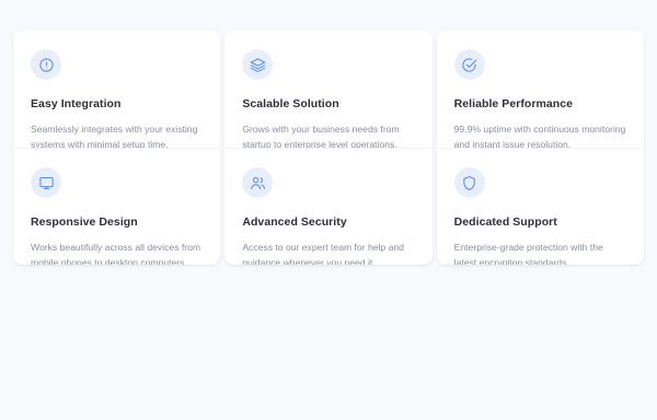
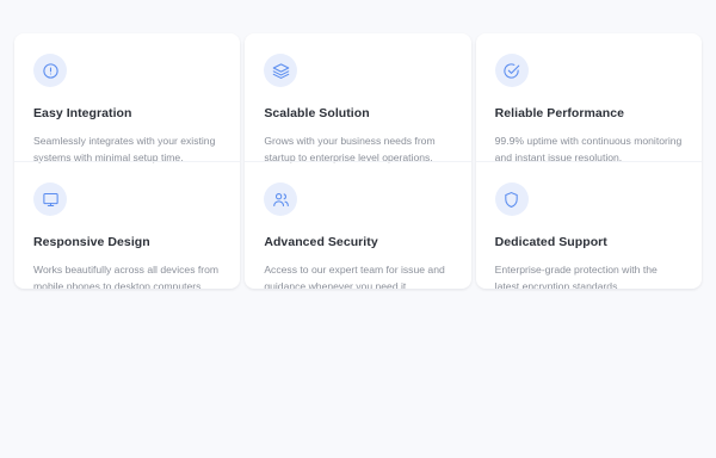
  Easy Integration
  Seamlessly integrates with your existing systems with minimal setup time.
  Responsive Design
  Works beautifully across all devices from mobile phones to desktop computers.
  Scalable Solution
  Grows with your business needs from startup to enterprise level operations.
  Advanced Security
- Access to our expert team for help and guidance whenever you need it.
+ Access to our expert team for issue and guidance whenever you need it.
  Reliable Performance
  99.9% uptime with continuous monitoring and instant issue resolution.
  Dedicated Support
  Enterprise-grade protection with the latest encryption standards.
